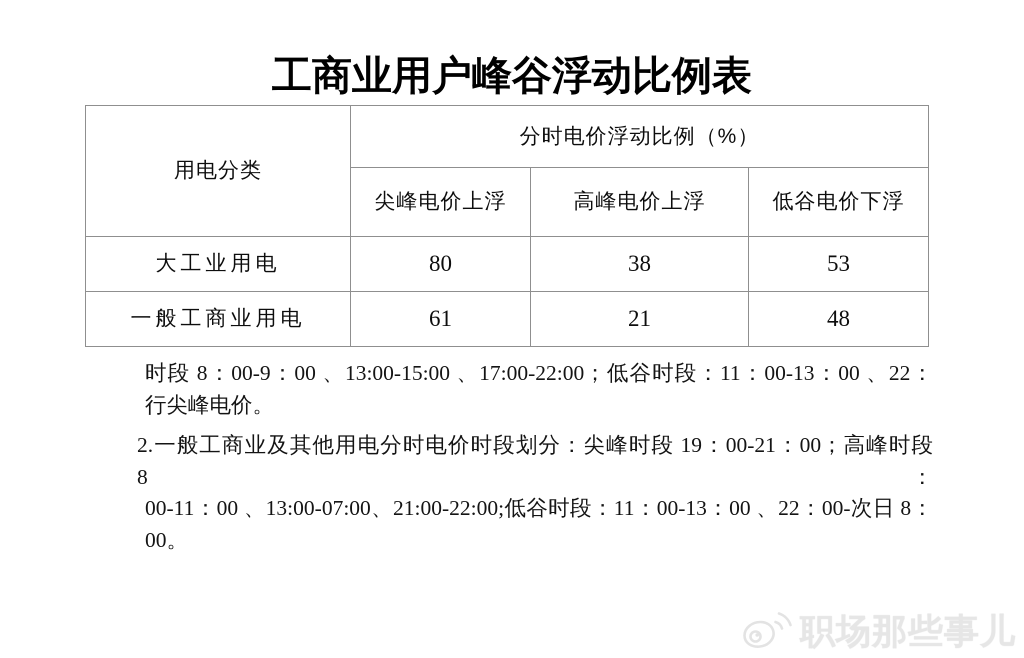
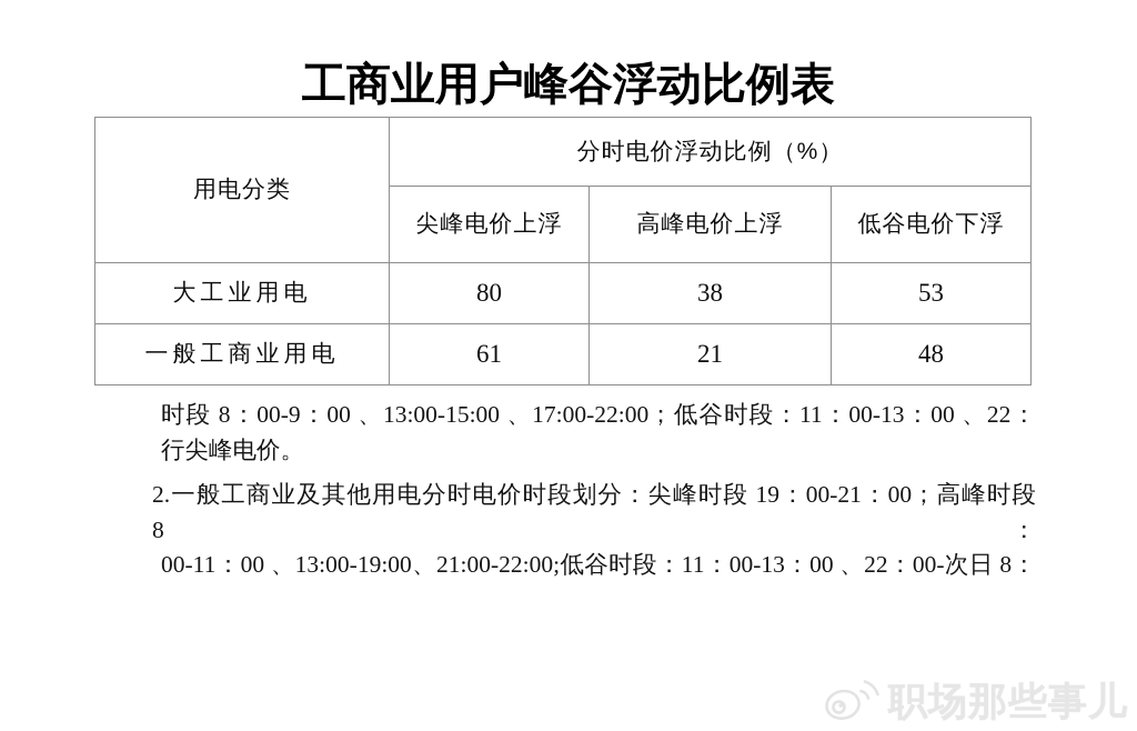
  工商业用户峰谷浮动比例表
  用电分类	分时电价浮动比例（%）
  尖峰电价上浮	高峰电价上浮	低谷电价下浮
  大工业用电	80	38	53
  一般工商业用电	61	21	48
  时段 8：00-9：00 、13:00-15:00 、17:00-22:00；低谷时段：11：00-13：00 、22：
  行尖峰电价。
  2.一般工商业及其他用电分时电价时段划分：尖峰时段 19：00-21：00；高峰时段 8：
- 00-11：00 、13:00-07:00、21:00-22:00;低谷时段：11：00-13：00 、22：00-次日 8：
+ 00-11：00 、13:00-19:00、21:00-22:00;低谷时段：11：00-13：00 、22：00-次日 8：
- 00。
  职场那些事儿
